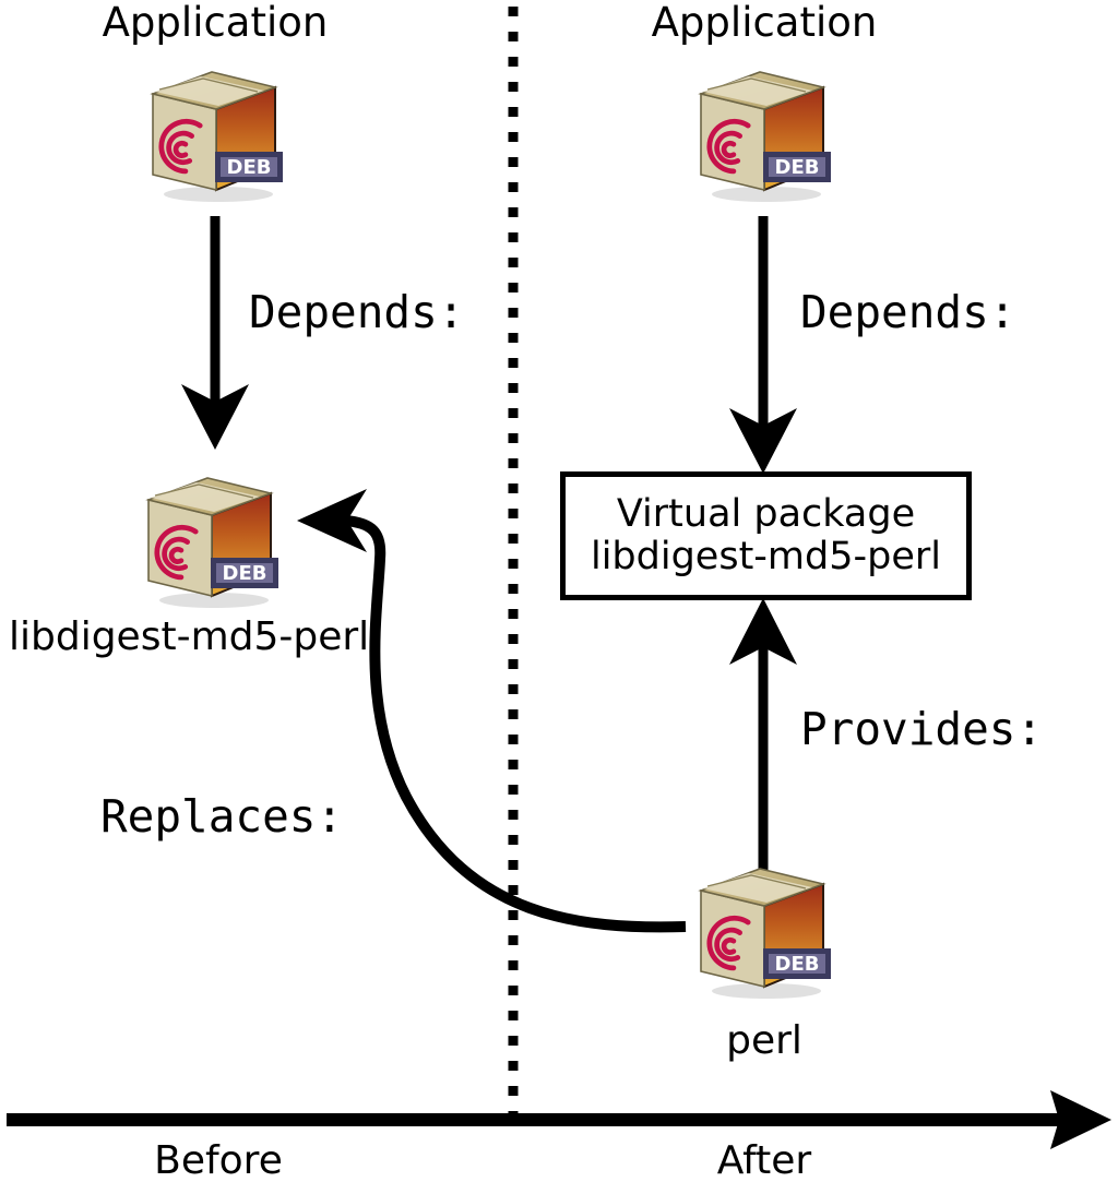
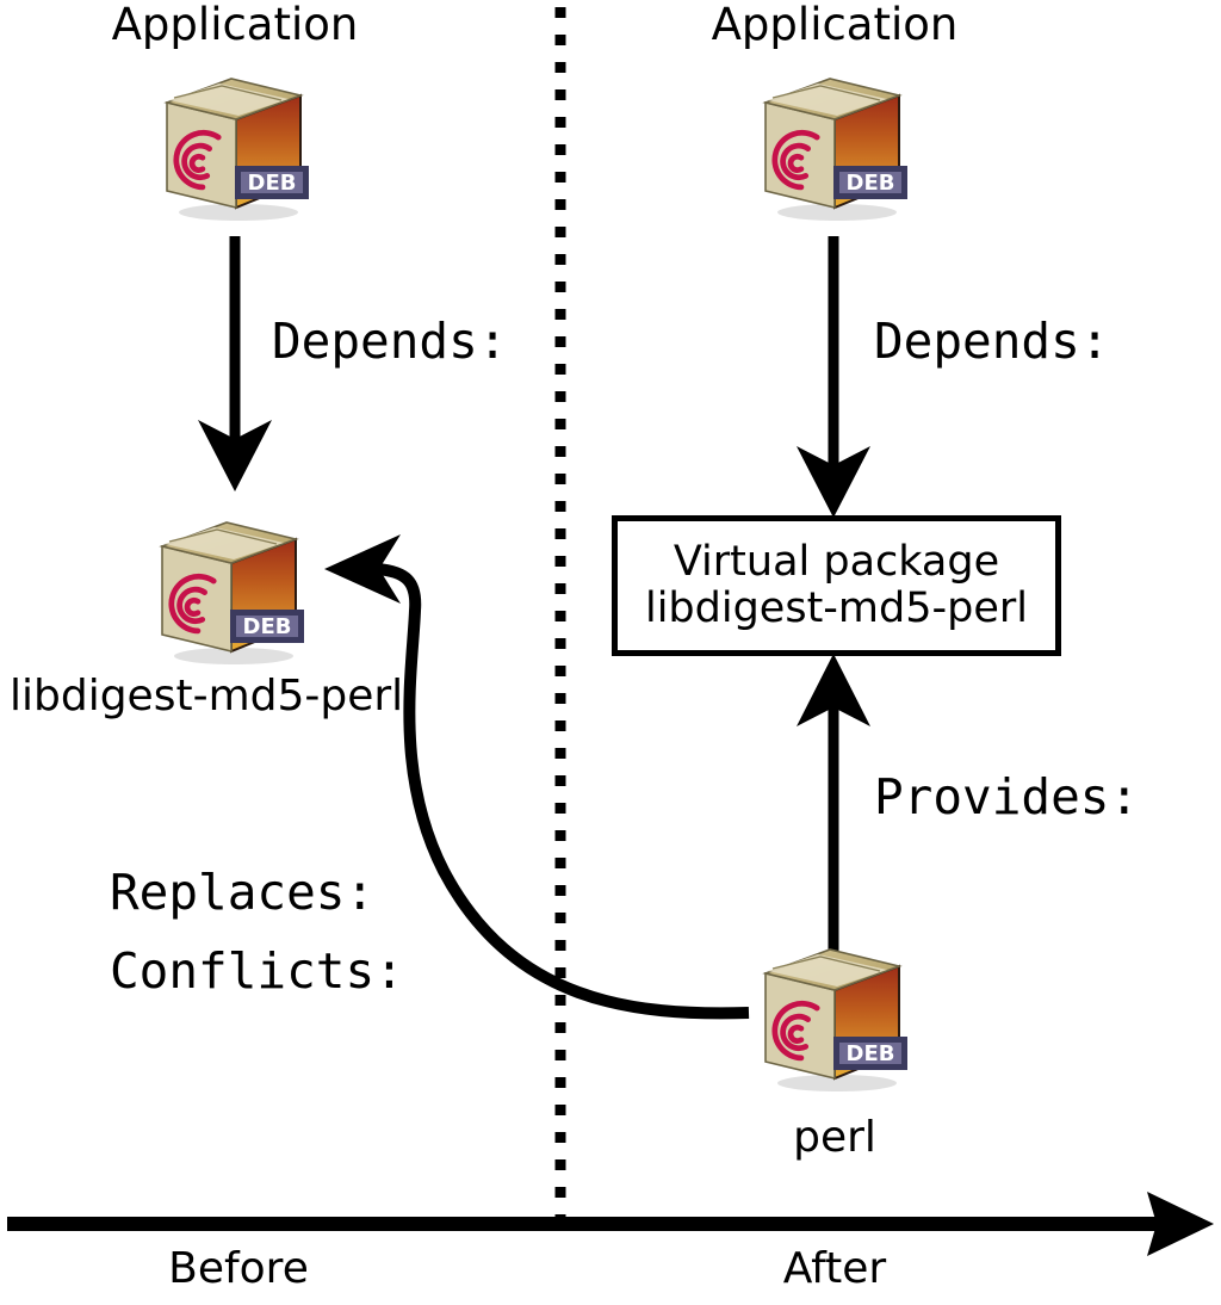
  Application
  DEB
  Depends:
  DEB
  libdigest-md5-perl
  Replaces:
+ Conflicts:
  Application
  DEB
  Depends:
  Virtual package
  libdigest-md5-perl
  Provides:
  DEB
  perl
  Before
  After
